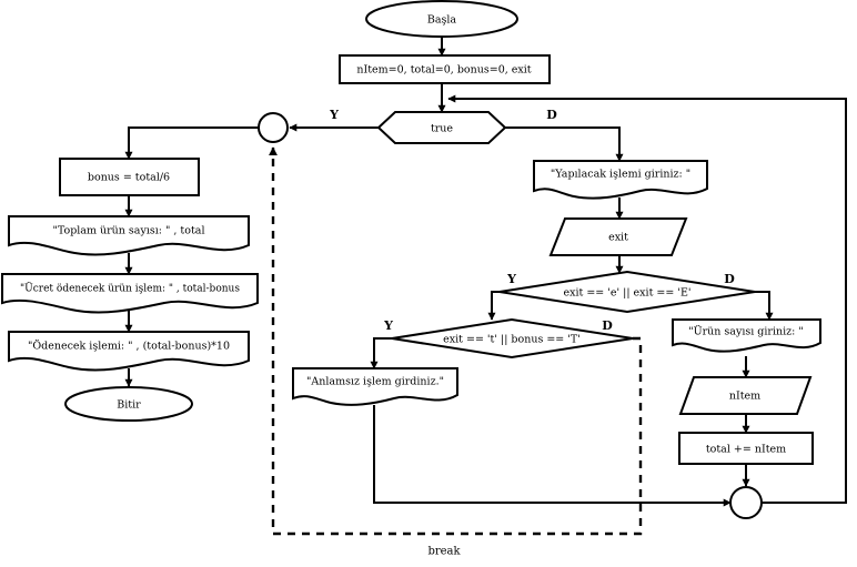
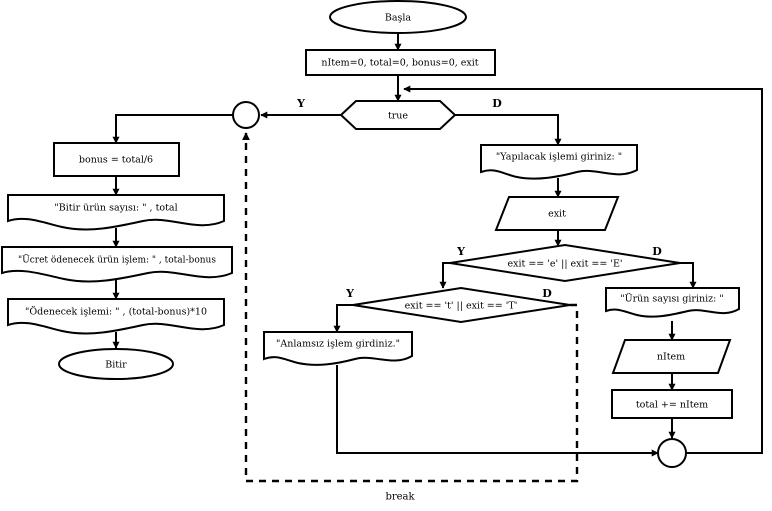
  Başla
  nItem=0, total=0, bonus=0, exit
  true
  Y
  D
  bonus = total/6
- "Toplam ürün sayısı: " , total
+ "Bitir ürün sayısı: " , total
  "Ücret ödenecek ürün işlem: " , total-bonus
  "Ödenecek işlemi: " , (total-bonus)*10
  Bitir
  "Yapılacak işlemi giriniz: "
  exit
  exit == 'e' || exit == 'E'
  Y
  D
- exit == 't' || bonus == 'T'
+ exit == 't' || exit == 'T'
  Y
  D
  "Anlamsız işlem girdiniz."
  "Ürün sayısı giriniz: "
  nItem
  total += nItem
  break
